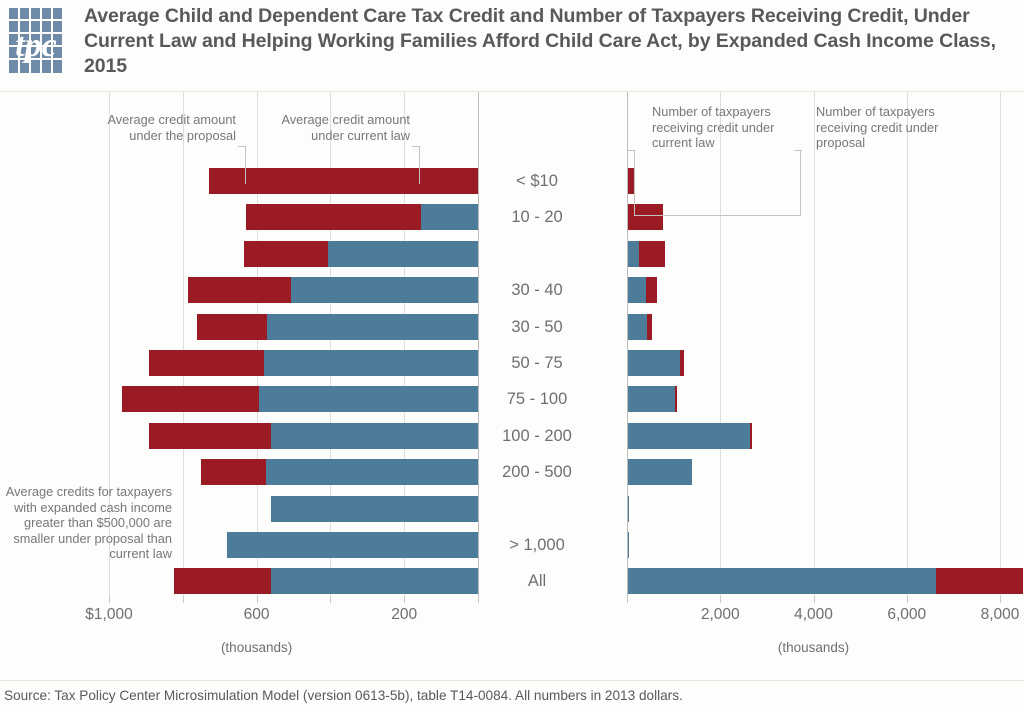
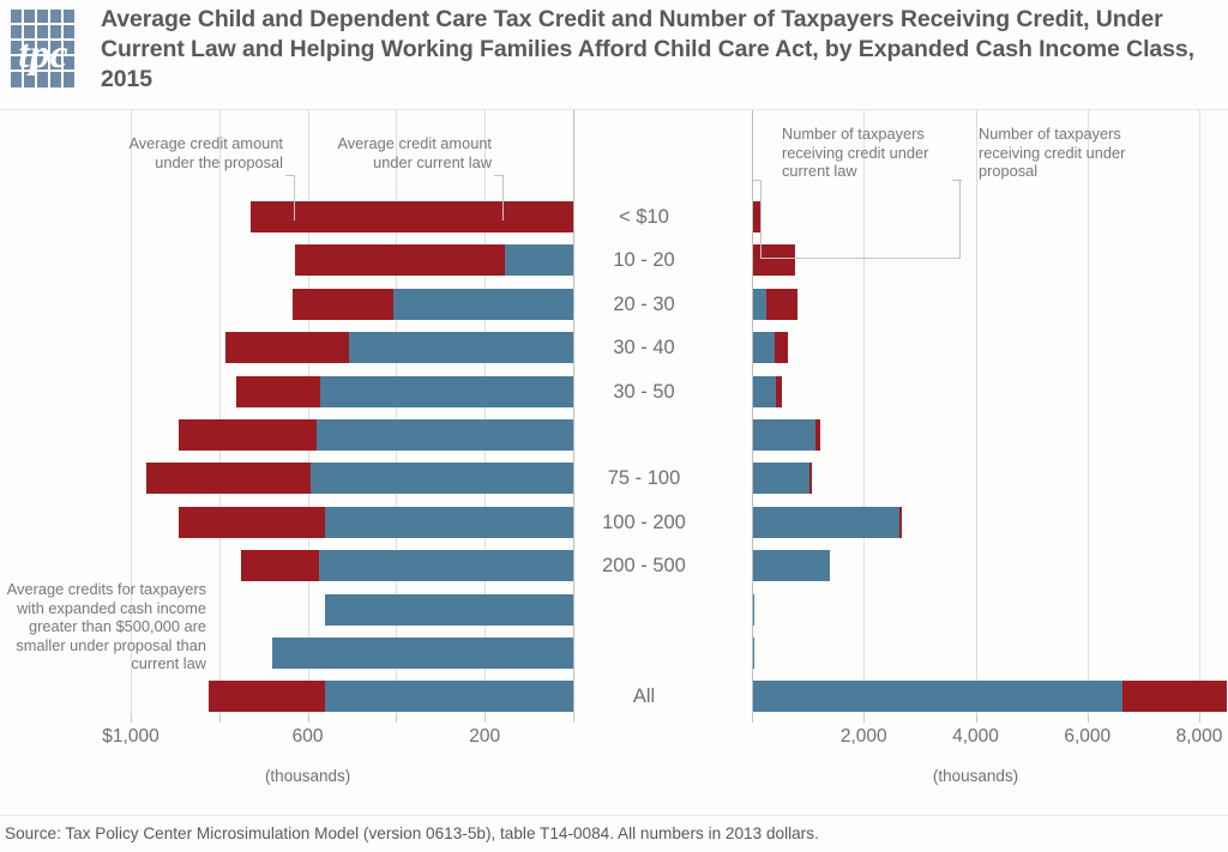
  tpc
  Average Child and Dependent Care Tax Credit and Number of Taxpayers Receiving Credit, Under Current Law and Helping Working Families Afford Child Care Act, by Expanded Cash Income Class, 2015
  $1,000
  600
  200
  (thousands)
  2,000
  4,000
  6,000
  8,000
  (thousands)
  < $10
  10 - 20
+ 20 - 30
  30 - 40
  30 - 50
- 50 - 75
  75 - 100
  100 - 200
  200 - 500
- > 1,000
  All
  Average credit amount under the proposal
  Average credit amount under current law
  Number of taxpayers receiving credit under current law
  Number of taxpayers receiving credit under proposal
  Average credits for taxpayers with expanded cash income greater than $500,000 are smaller under proposal than current law
  Source: Tax Policy Center Microsimulation Model (version 0613-5b), table T14-0084. All numbers in 2013 dollars.
